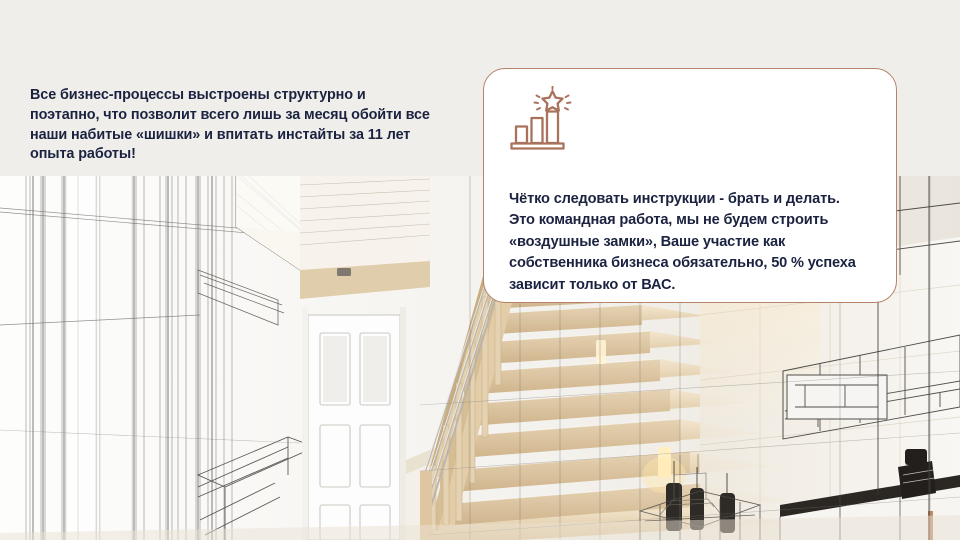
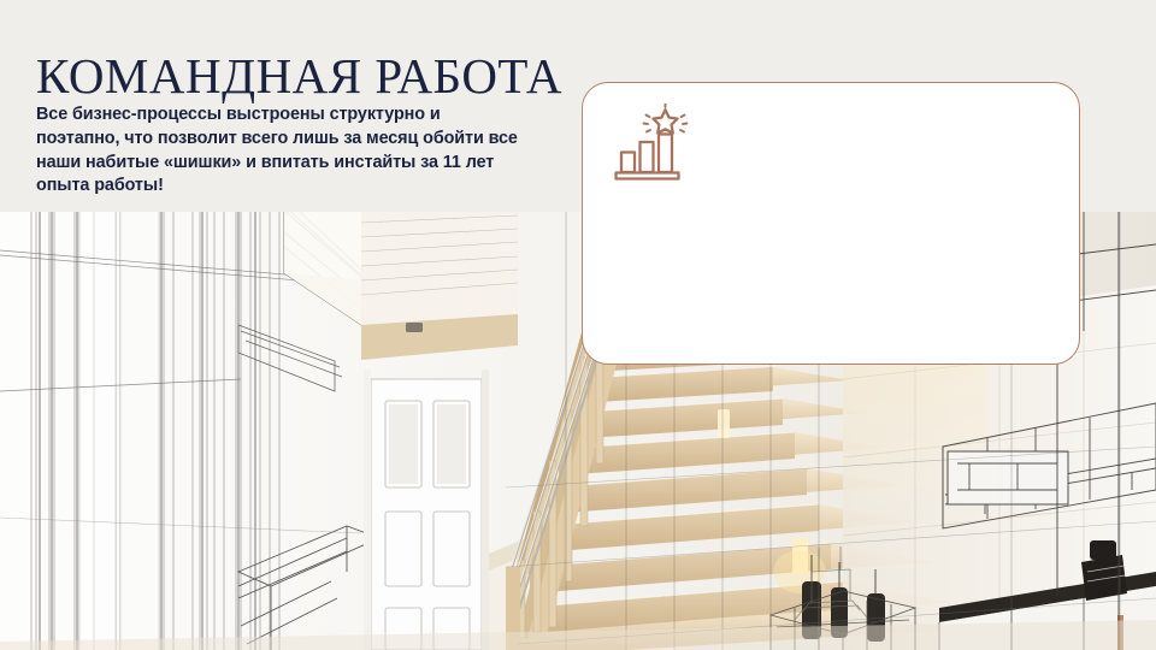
+ КОМАНДНАЯ РАБОТА
  Все бизнес-процессы выстроены структурно и поэтапно, что позволит всего лишь за месяц обойти все наши набитые «шишки» и впитать инстайты за 11 лет опыта работы!
- Чётко следовать инструкции - брать и делать. Это командная работа, мы не будем строить «воздушные замки», Ваше участие как собственника бизнеса обязательно, 50 % успеха зависит только от ВАС.
